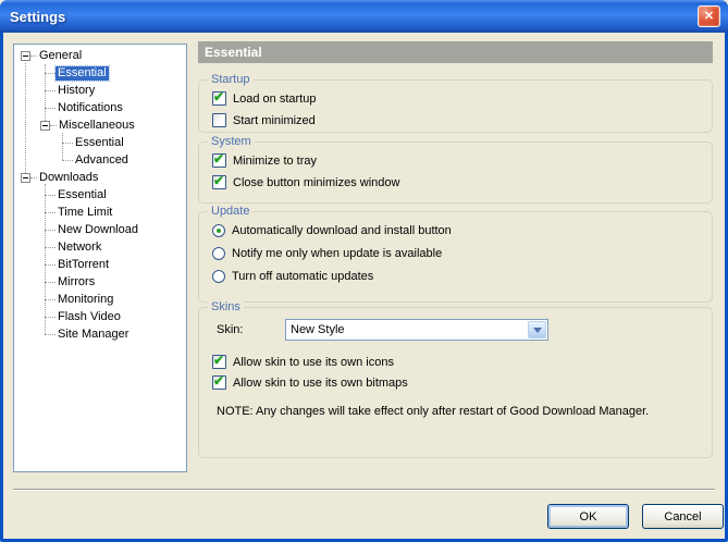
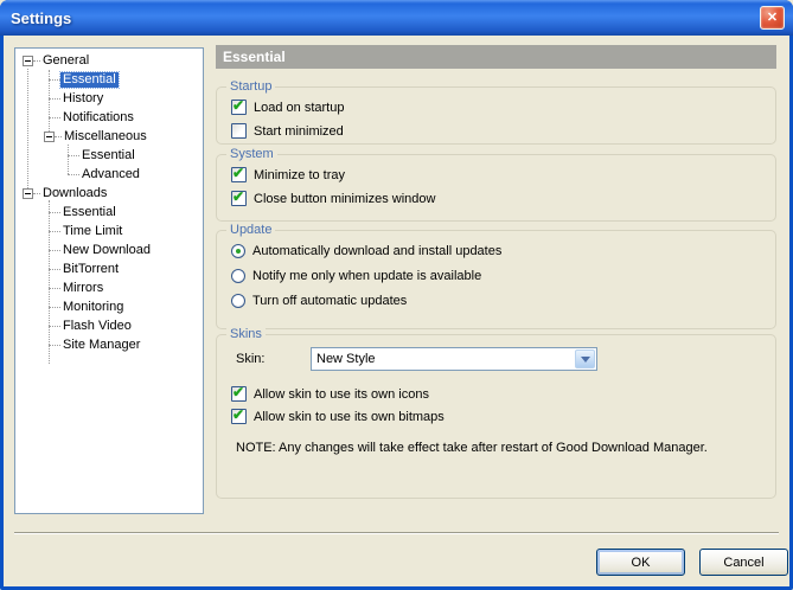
  Settings
  ✕
  General
  Essential
  History
  Notifications
  Miscellaneous
  Essential
  Advanced
  Downloads
  Essential
  Time Limit
  New Download
- Network
  BitTorrent
  Mirrors
  Monitoring
  Flash Video
  Site Manager
  Essential
  Startup
  ✔
  Load on startup
  Start minimized
  System
  ✔
  Minimize to tray
  ✔
  Close button minimizes window
  Update
- Automatically download and install button
+ Automatically download and install updates
  Notify me only when update is available
  Turn off automatic updates
  Skins
  Skin:
  New Style
  ✔
  Allow skin to use its own icons
  ✔
  Allow skin to use its own bitmaps
- NOTE: Any changes will take effect only after restart of Good Download Manager.
+ NOTE: Any changes will take effect take after restart of Good Download Manager.
  OK
  Cancel
